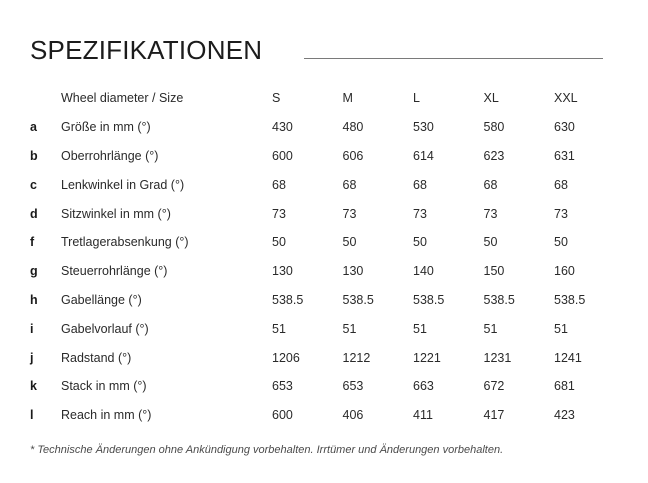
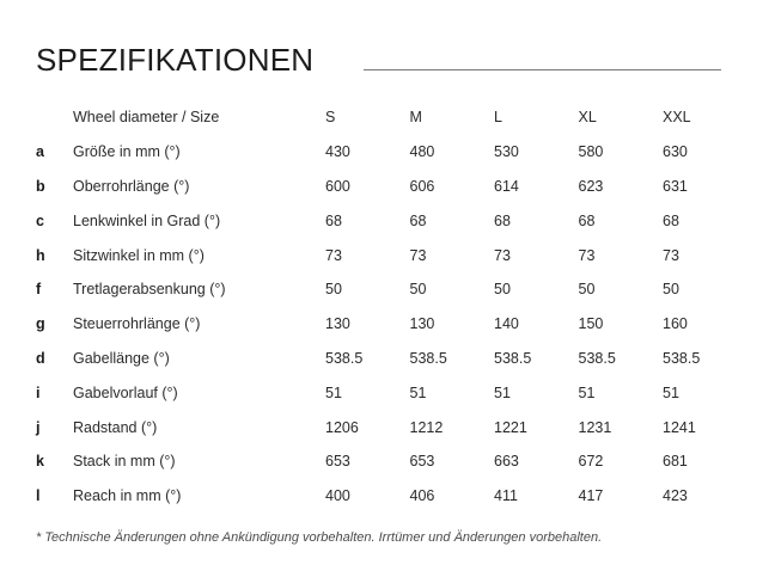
  SPEZIFIKATIONEN
  	Wheel diameter / Size	S	M	L	XL	XXL
  a	Größe in mm (°)	430	480	530	580	630
  b	Oberrohrlänge (°)	600	606	614	623	631
  c	Lenkwinkel in Grad (°)	68	68	68	68	68
- d	Sitzwinkel in mm (°)	73	73	73	73	73
+ h	Sitzwinkel in mm (°)	73	73	73	73	73
  f	Tretlagerabsenkung (°)	50	50	50	50	50
  g	Steuerrohrlänge (°)	130	130	140	150	160
- h	Gabellänge (°)	538.5	538.5	538.5	538.5	538.5
+ d	Gabellänge (°)	538.5	538.5	538.5	538.5	538.5
  i	Gabelvorlauf (°)	51	51	51	51	51
  j	Radstand (°)	1206	1212	1221	1231	1241
  k	Stack in mm (°)	653	653	663	672	681
- l	Reach in mm (°)	600	406	411	417	423
+ l	Reach in mm (°)	400	406	411	417	423
  * Technische Änderungen ohne Ankündigung vorbehalten. Irrtümer und Änderungen vorbehalten.
